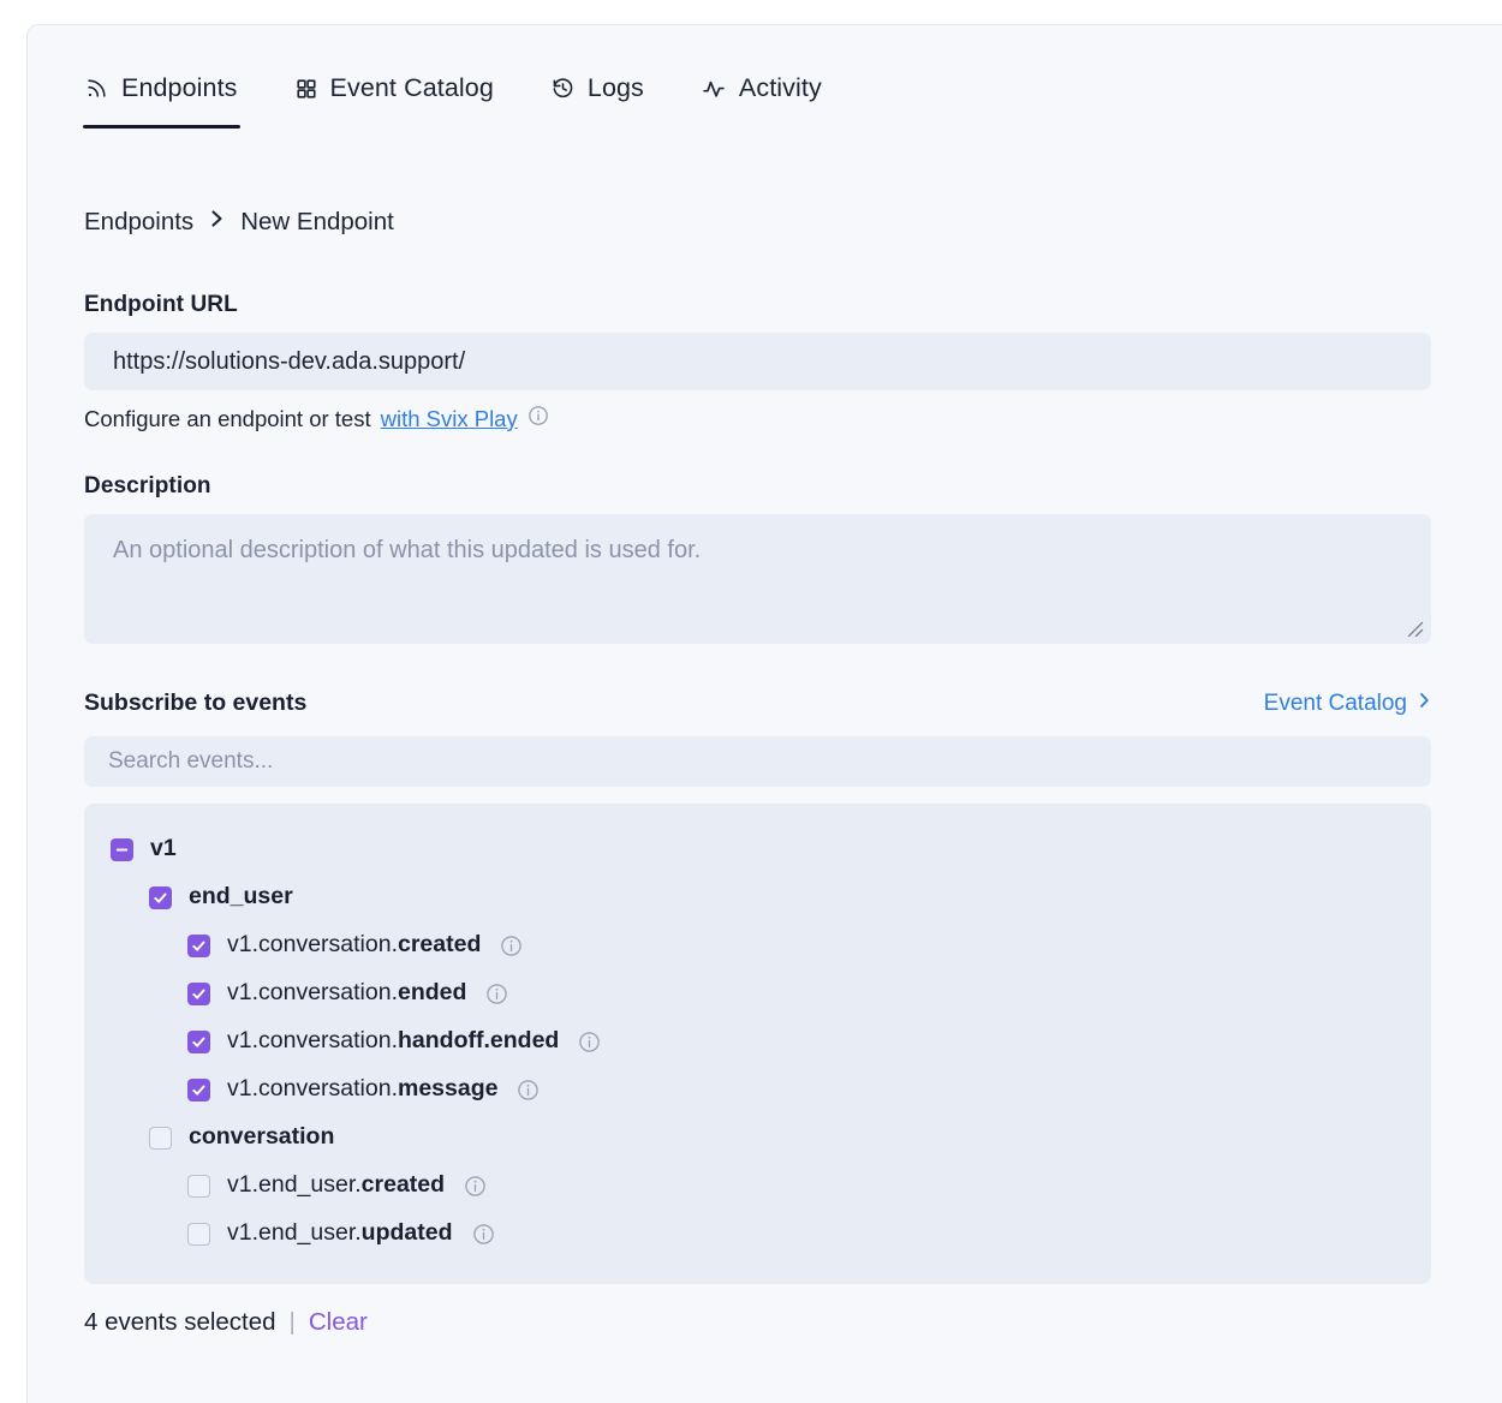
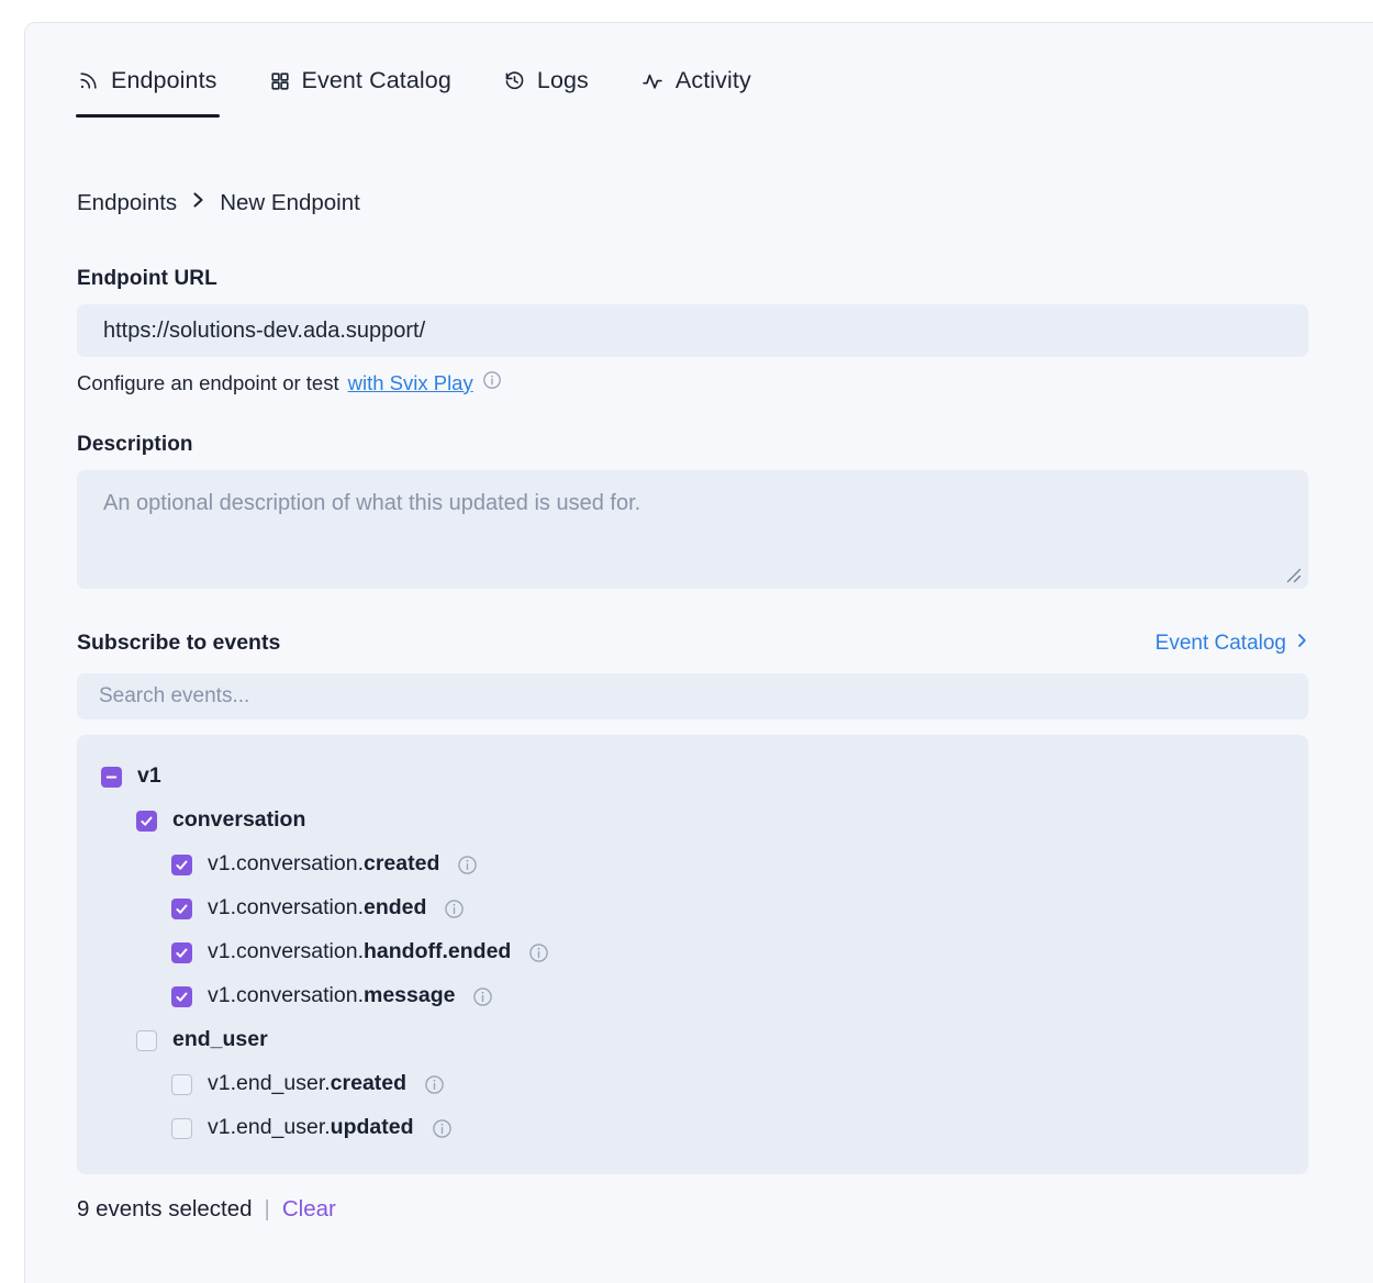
  Endpoints
  Event Catalog
  Logs
  Activity
  Endpoints
  New Endpoint
  Endpoint URL
  https://solutions-dev.ada.support/
  Configure an endpoint or test
  with Svix Play
  Description
  An optional description of what this updated is used for.
  Subscribe to events
  Event Catalog
  Search events...
  v1
- end_user
+ conversation
  v1.conversation.created
  v1.conversation.ended
  v1.conversation.handoff.ended
  v1.conversation.message
- conversation
+ end_user
  v1.end_user.created
  v1.end_user.updated
- 4 events selected
+ 9 events selected
  |
  Clear
